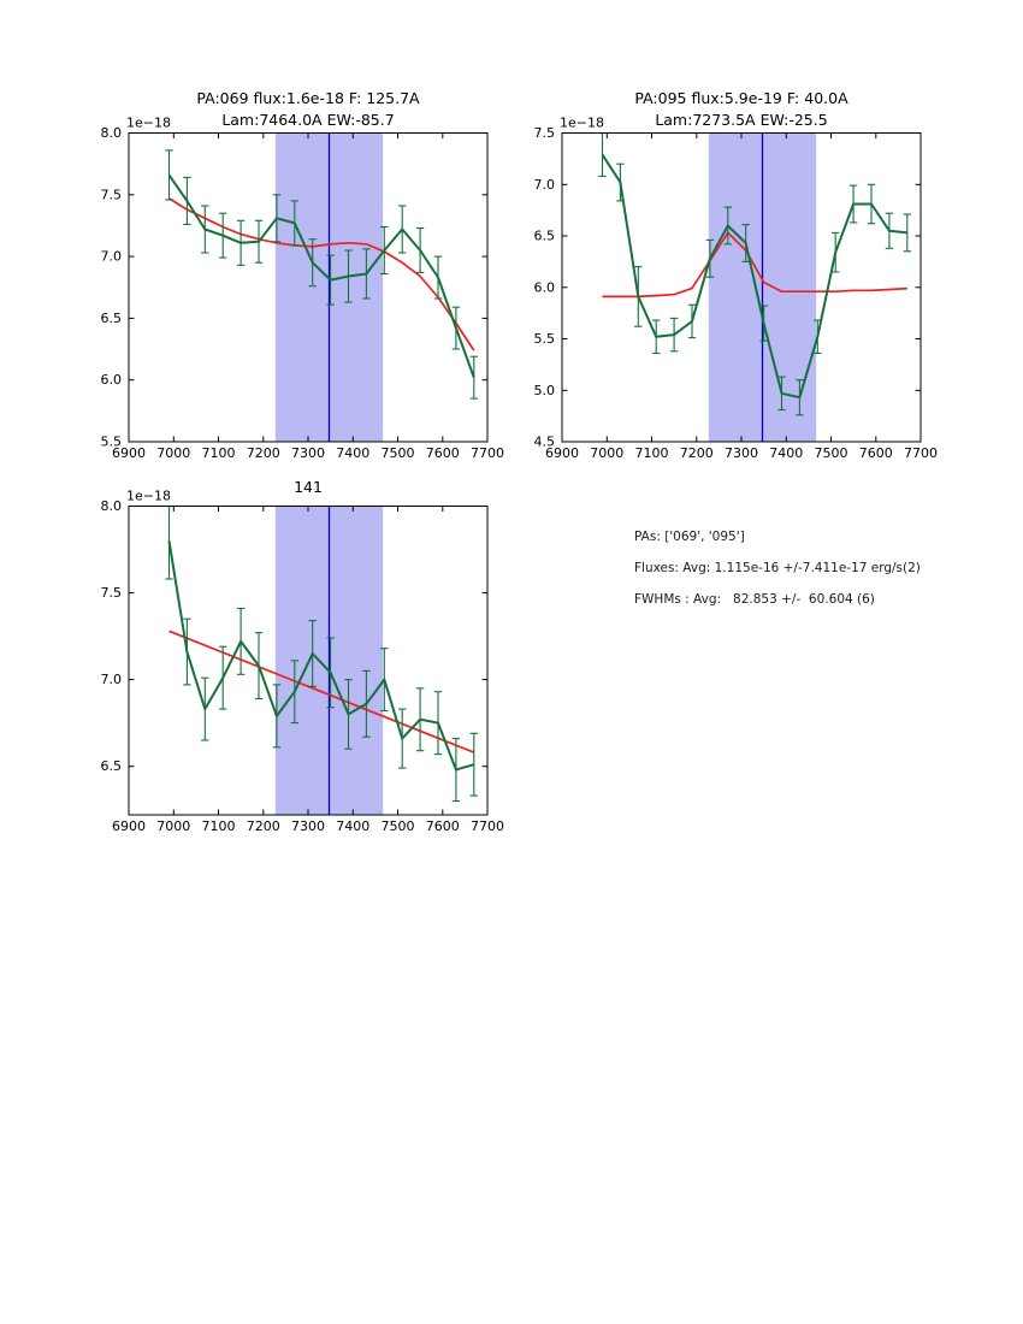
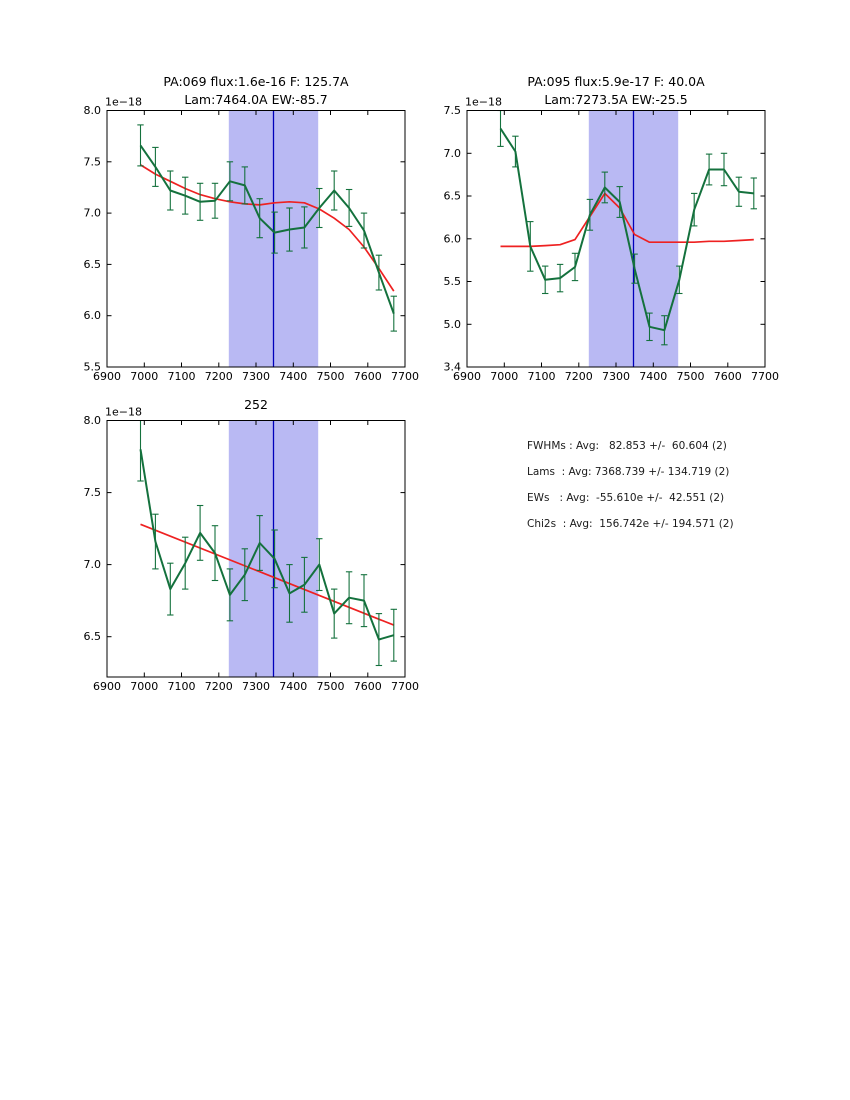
  6900
  7000
  7100
  7200
  7300
  7400
  7500
  7600
  7700
  5.5
  6.0
  6.5
  7.0
  7.5
  8.0
  1e−18
- PA:069 flux:1.6e-18 F: 125.7A
+ PA:069 flux:1.6e-16 F: 125.7A
  Lam:7464.0A EW:-85.7
  6900
  7000
  7100
  7200
  7300
  7400
  7500
  7600
  7700
- 4.5
+ 3.4
  5.0
  5.5
  6.0
  6.5
  7.0
  7.5
  1e−18
- PA:095 flux:5.9e-19 F: 40.0A
+ PA:095 flux:5.9e-17 F: 40.0A
  Lam:7273.5A EW:-25.5
  6900
  7000
  7100
  7200
  7300
  7400
  7500
  7600
  7700
  6.5
  7.0
  7.5
  8.0
  1e−18
- 141
+ 252
- PAs: ['069', '095']
- Fluxes: Avg: 1.115e-16 +/-7.411e-17 erg/s(2)
- FWHMs : Avg: 82.853 +/- 60.604 (6)
+ FWHMs : Avg: 82.853 +/- 60.604 (2)
+ Lams : Avg: 7368.739 +/- 134.719 (2)
+ EWs : Avg: -55.610e +/- 42.551 (2)
+ Chi2s : Avg: 156.742e +/- 194.571 (2)
